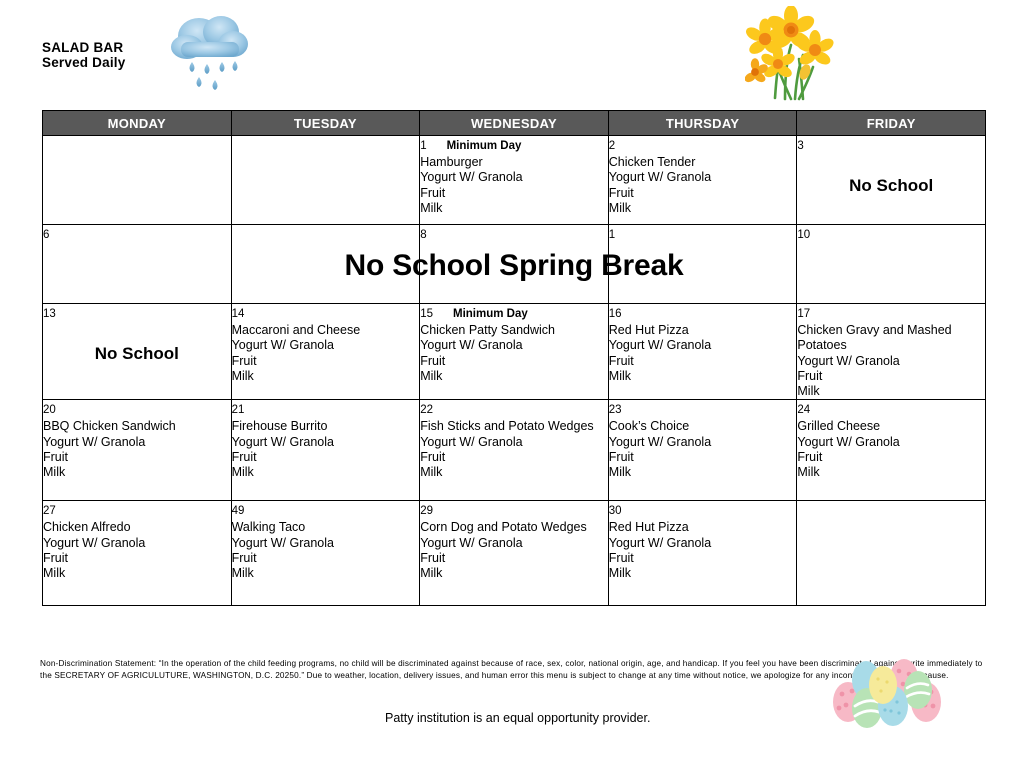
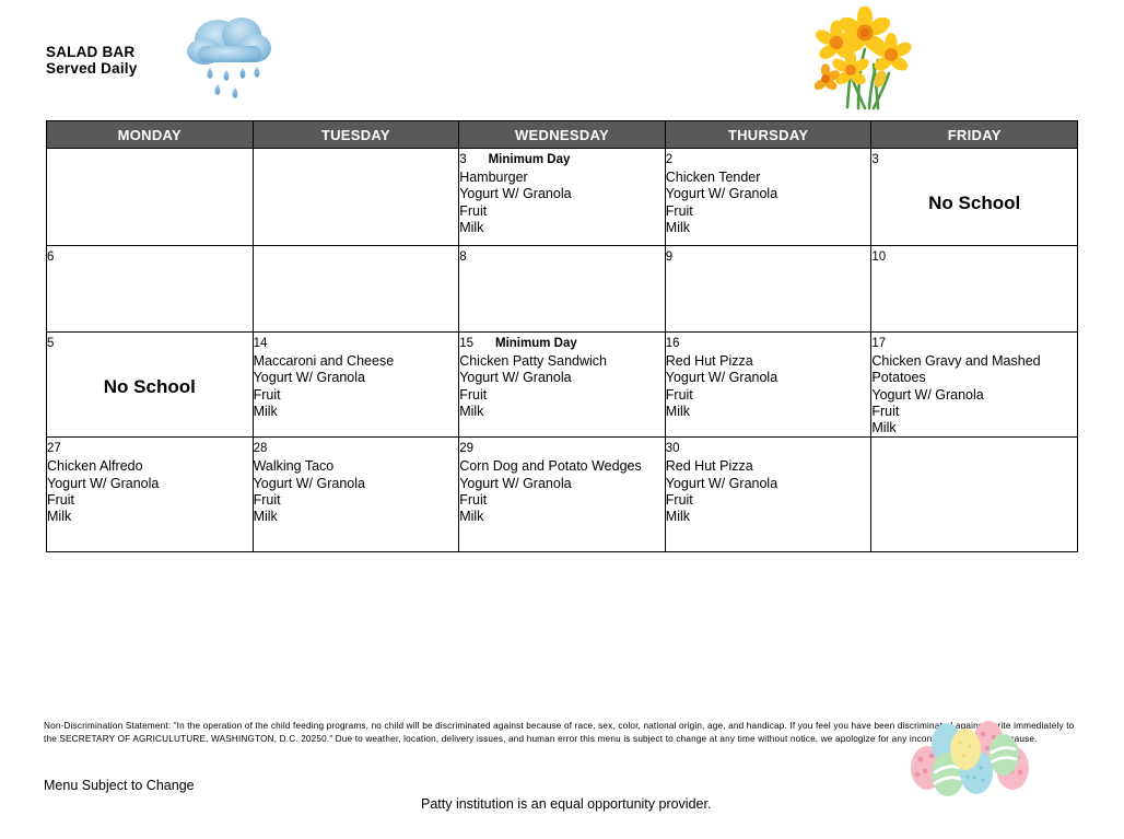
  SALAD BAR
  Served Daily
  MONDAY	TUESDAY	WEDNESDAY	THURSDAY	FRIDAY
- 		1 Minimum DayHamburgerYogurt W/ GranolaFruitMilk	2Chicken TenderYogurt W/ GranolaFruitMilk	3No School
+ 		3 Minimum DayHamburgerYogurt W/ GranolaFruitMilk	2Chicken TenderYogurt W/ GranolaFruitMilk	3No School
- 6		8	1	10
+ 6		8	9	10
- 13No School	14Maccaroni and CheeseYogurt W/ GranolaFruitMilk	15 Minimum DayChicken Patty SandwichYogurt W/ GranolaFruitMilk	16Red Hut PizzaYogurt W/ GranolaFruitMilk	17Chicken Gravy and Mashed PotatoesYogurt W/ GranolaFruitMilk
+ 5No School	14Maccaroni and CheeseYogurt W/ GranolaFruitMilk	15 Minimum DayChicken Patty SandwichYogurt W/ GranolaFruitMilk	16Red Hut PizzaYogurt W/ GranolaFruitMilk	17Chicken Gravy and Mashed PotatoesYogurt W/ GranolaFruitMilk
- 20BBQ Chicken SandwichYogurt W/ GranolaFruitMilk	21Firehouse BurritoYogurt W/ GranolaFruitMilk	22Fish Sticks and Potato WedgesYogurt W/ GranolaFruitMilk	23Cook’s ChoiceYogurt W/ GranolaFruitMilk	24Grilled CheeseYogurt W/ GranolaFruitMilk
- 27Chicken AlfredoYogurt W/ GranolaFruitMilk	49Walking TacoYogurt W/ GranolaFruitMilk	29Corn Dog and Potato WedgesYogurt W/ GranolaFruitMilk	30Red Hut PizzaYogurt W/ GranolaFruitMilk
+ 27Chicken AlfredoYogurt W/ GranolaFruitMilk	28Walking TacoYogurt W/ GranolaFruitMilk	29Corn Dog and Potato WedgesYogurt W/ GranolaFruitMilk	30Red Hut PizzaYogurt W/ GranolaFruitMilk
- No School Spring Break
  Non-Discrimination Statement: “In the operation of the child feeding programs, no child will be discriminated against because of race, sex, color, national origin, age, and handicap. If you feel you have been discrimina againrite immediately to the SECRETARY OF AGRICULUTURE, WASHINGTON, D.C. 20250.” Due to weather, location, delivery issues, and human error this menu is subject to change at any time without notice, we apologize for any inconause.
+ Menu Subject to Change
  Patty institution is an equal opportunity provider.
